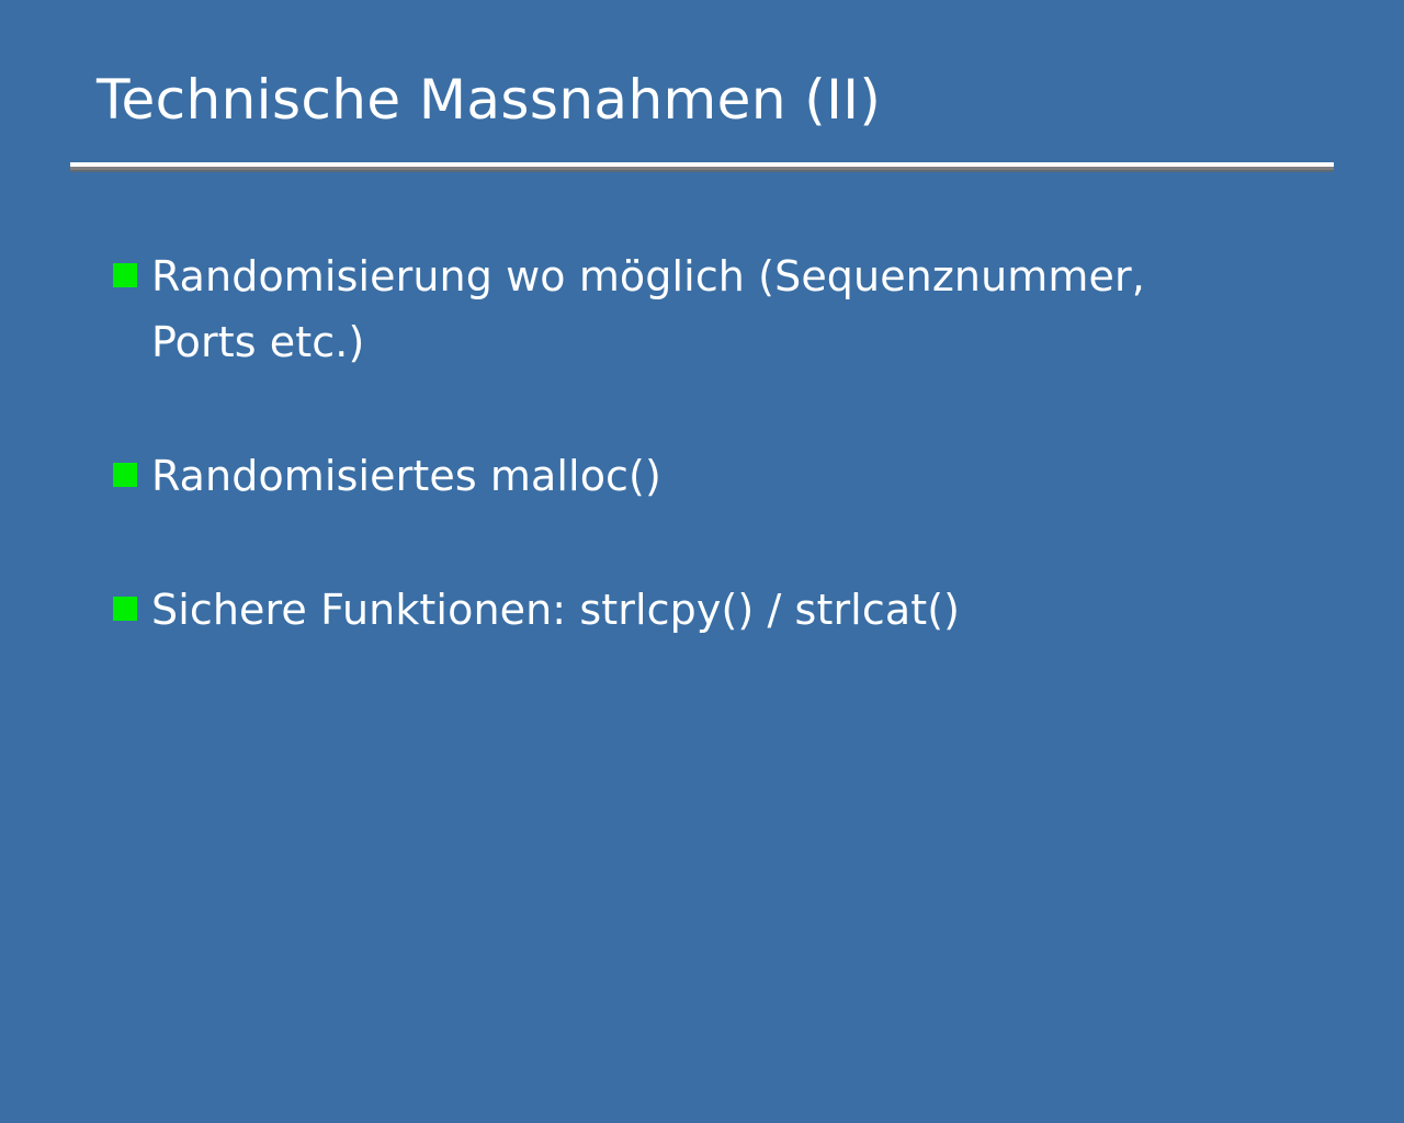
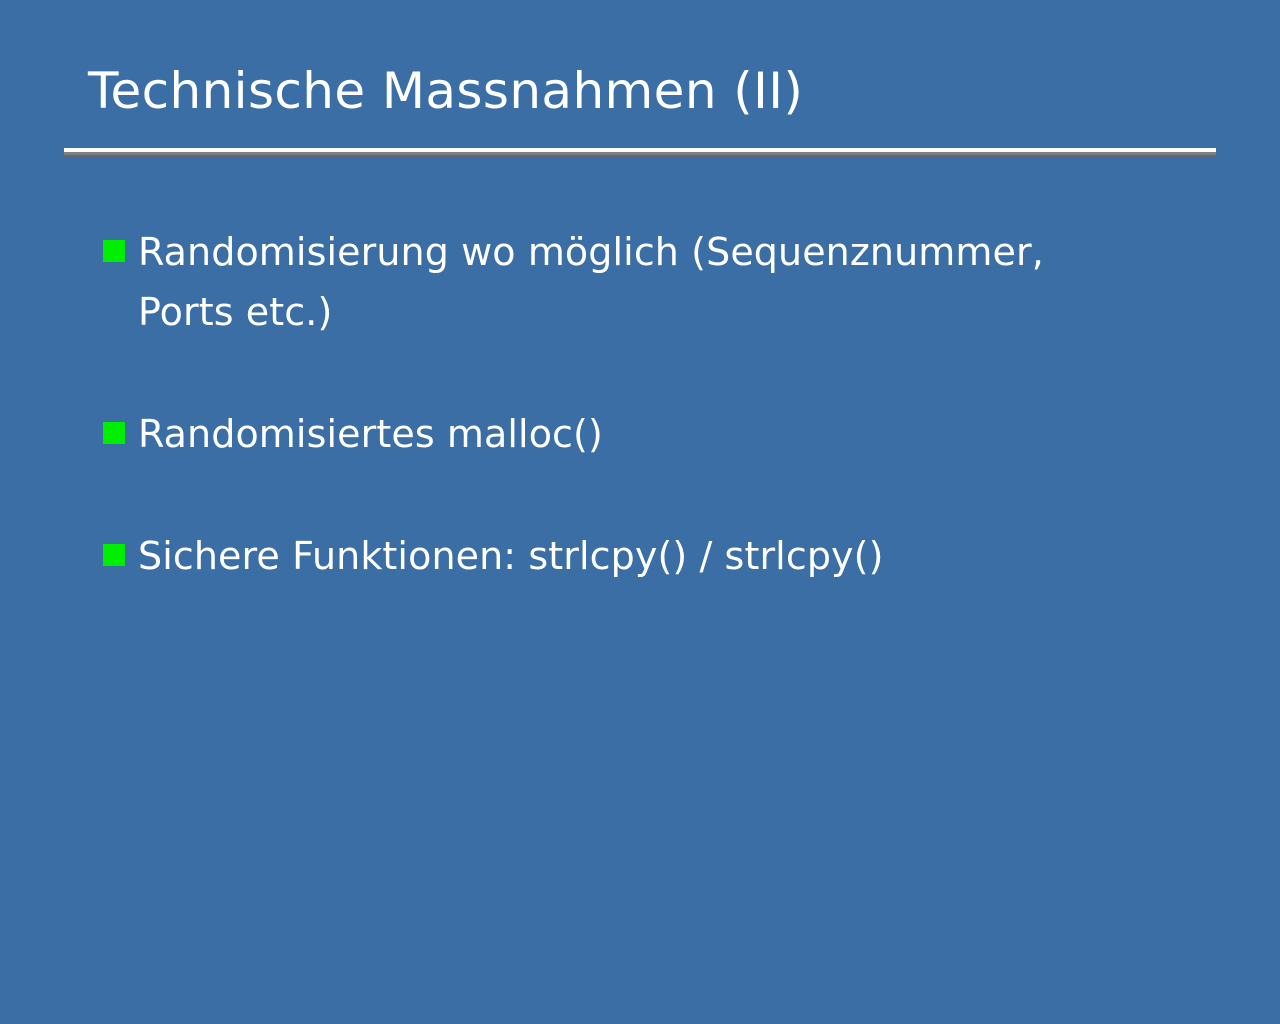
  Technische Massnahmen (II)
  Randomisierung wo möglich (Sequenznummer,
  Ports etc.)
  Randomisiertes malloc()
- Sichere Funktionen: strlcpy() / strlcat()
+ Sichere Funktionen: strlcpy() / strlcpy()
